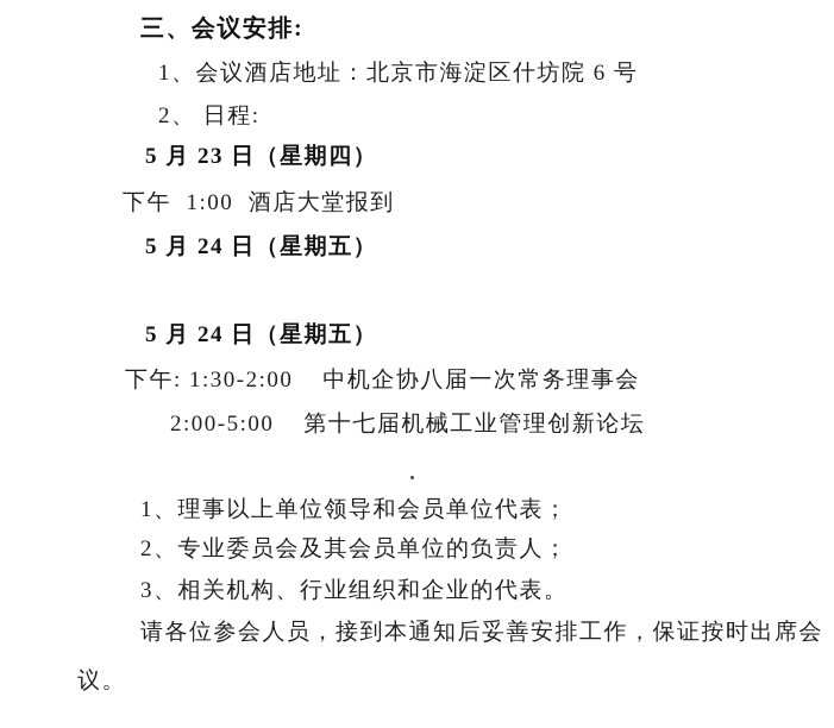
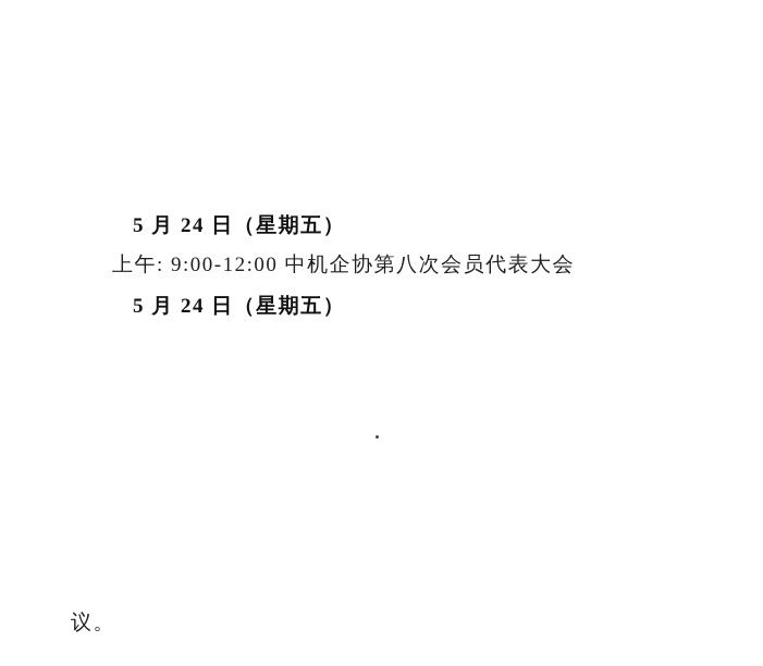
- 三、会议安排:
- 1、会议酒店地址：北京市海淀区什坊院 6 号
- 2、 日程:
- 5 月 23 日（星期四）
- 下午 1:00 酒店大堂报到
  5 月 24 日（星期五）
+ 上午: 9:00-12:00 中机企协第八次会员代表大会
  5 月 24 日（星期五）
- 下午: 1:30-2:00 中机企协八届一次常务理事会
- 2:00-5:00 第十七届机械工业管理创新论坛
- 1、理事以上单位领导和会员单位代表；
- 2、专业委员会及其会员单位的负责人；
- 3、相关机构、行业组织和企业的代表。
- 请各位参会人员，接到本通知后妥善安排工作，保证按时出席会
  议。
